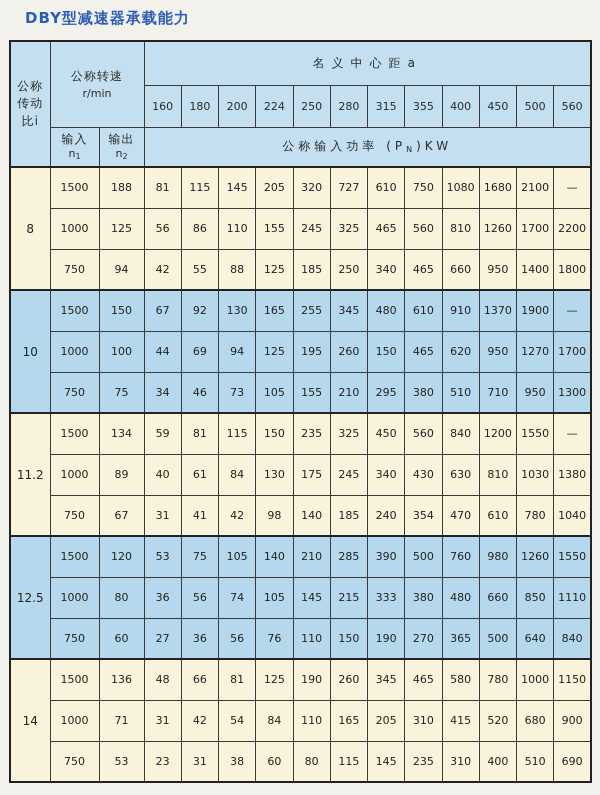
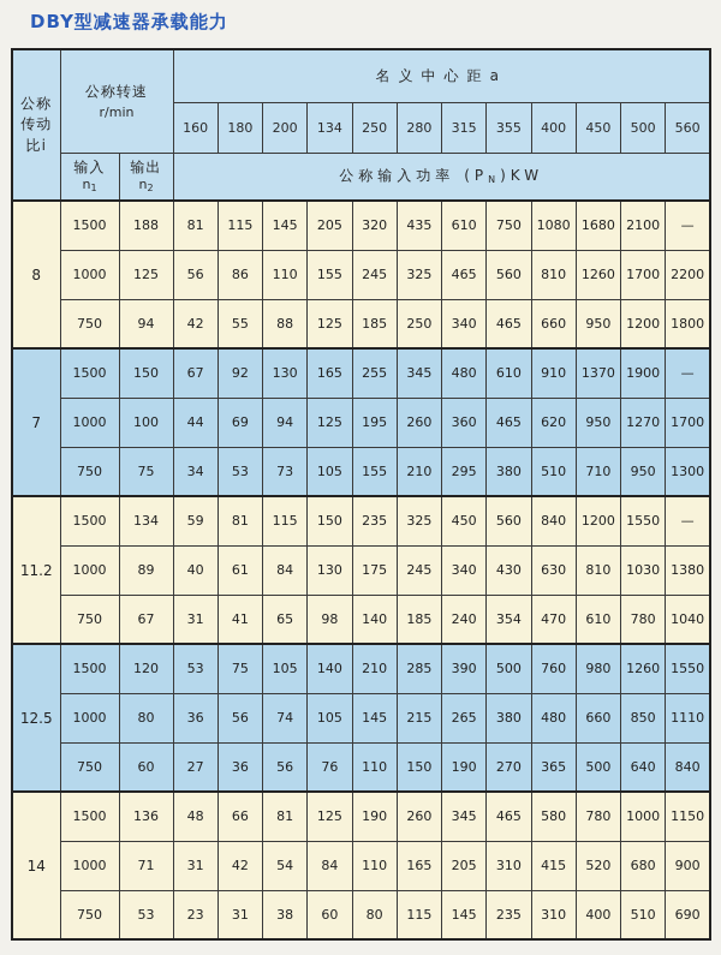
  DBY型减速器承载能力
  公称 传动 比i	公称转速 r/min	名义中心距a
- 160	180	200	224	250	280	315	355	400	450	500	560
+ 160	180	200	134	250	280	315	355	400	450	500	560
  输入 n1	输出 n2	公称输入功率 (PN)KW
- 8	1500	188	81	115	145	205	320	727	610	750	1080	1680	2100	—
+ 8	1500	188	81	115	145	205	320	435	610	750	1080	1680	2100	—
  1000	125	56	86	110	155	245	325	465	560	810	1260	1700	2200
- 750	94	42	55	88	125	185	250	340	465	660	950	1400	1800
+ 750	94	42	55	88	125	185	250	340	465	660	950	1200	1800
- 10	1500	150	67	92	130	165	255	345	480	610	910	1370	1900	—
+ 7	1500	150	67	92	130	165	255	345	480	610	910	1370	1900	—
- 1000	100	44	69	94	125	195	260	150	465	620	950	1270	1700
+ 1000	100	44	69	94	125	195	260	360	465	620	950	1270	1700
- 750	75	34	46	73	105	155	210	295	380	510	710	950	1300
+ 750	75	34	53	73	105	155	210	295	380	510	710	950	1300
  11.2	1500	134	59	81	115	150	235	325	450	560	840	1200	1550	—
  1000	89	40	61	84	130	175	245	340	430	630	810	1030	1380
- 750	67	31	41	42	98	140	185	240	354	470	610	780	1040
+ 750	67	31	41	65	98	140	185	240	354	470	610	780	1040
  12.5	1500	120	53	75	105	140	210	285	390	500	760	980	1260	1550
- 1000	80	36	56	74	105	145	215	333	380	480	660	850	1110
+ 1000	80	36	56	74	105	145	215	265	380	480	660	850	1110
  750	60	27	36	56	76	110	150	190	270	365	500	640	840
  14	1500	136	48	66	81	125	190	260	345	465	580	780	1000	1150
  1000	71	31	42	54	84	110	165	205	310	415	520	680	900
  750	53	23	31	38	60	80	115	145	235	310	400	510	690
